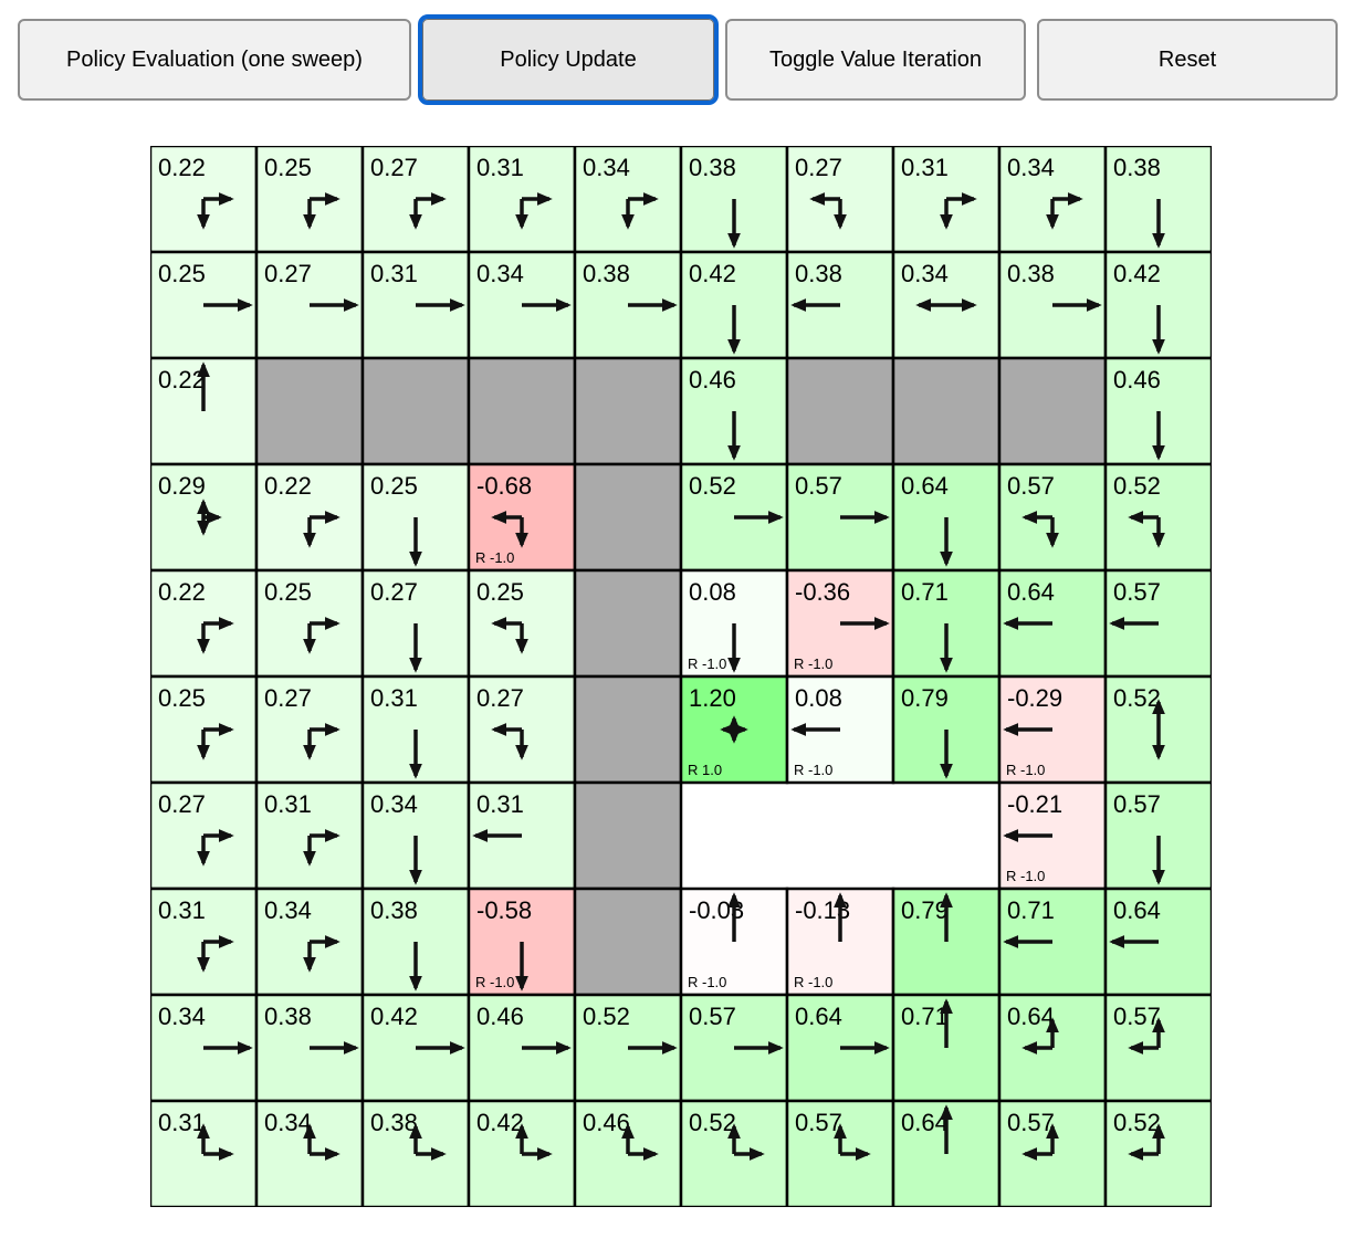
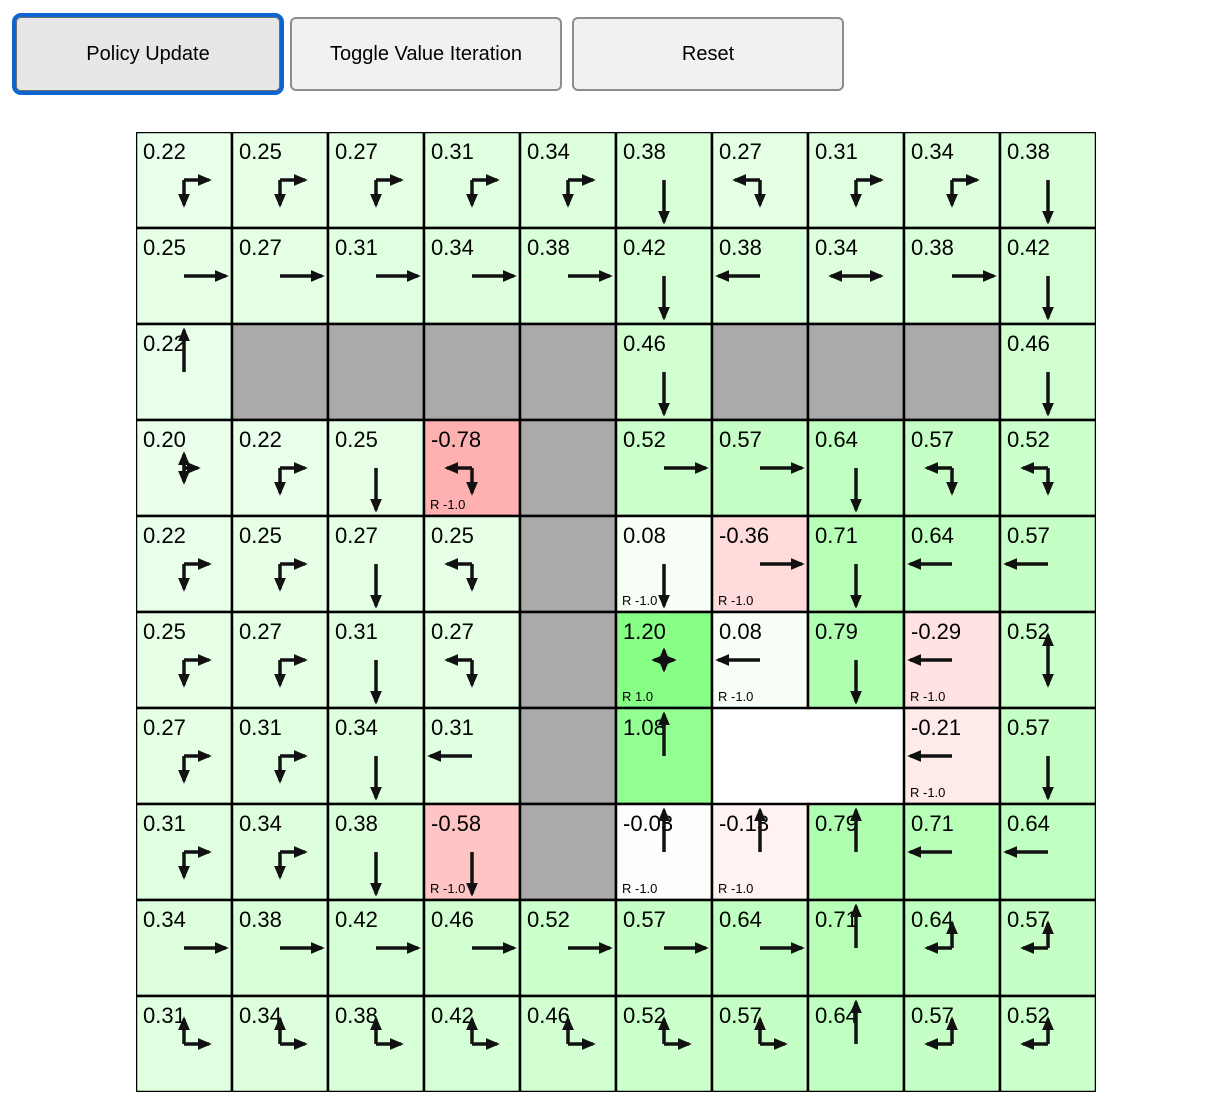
- Policy Evaluation (one sweep)
  Policy Update
  Toggle Value Iteration
  Reset
  0.22
  0.25
  0.27
  0.31
  0.34
  0.38
  0.27
  0.31
  0.34
  0.38
  0.25
  0.27
  0.31
  0.34
  0.38
  0.42
  0.38
  0.34
  0.38
  0.42
  0.22
  0.46
  0.46
- 0.29
+ 0.20
  0.22
  0.25
- -0.68
+ -0.78
  R -1.0
  0.52
  0.57
  0.64
  0.57
  0.52
  0.22
  0.25
  0.27
  0.25
  0.08
  R -1.0
  -0.36
  R -1.0
  0.71
  0.64
  0.57
  0.25
  0.27
  0.31
  0.27
  1.20
  R 1.0
  0.08
  R -1.0
  0.79
  -0.29
  R -1.0
  0.52
  0.27
  0.31
  0.34
  0.31
+ 1.08
  -0.21
  R -1.0
  0.57
  0.31
  0.34
  0.38
  -0.58
  R -1.0
  -0.03
  R -1.0
  -0.13
  R -1.0
  0.79
  0.71
  0.64
  0.34
  0.38
  0.42
  0.46
  0.52
  0.57
  0.64
  0.71
  0.64
  0.57
  0.31
  0.34
  0.38
  0.42
  0.46
  0.52
  0.57
  0.64
  0.57
  0.52
